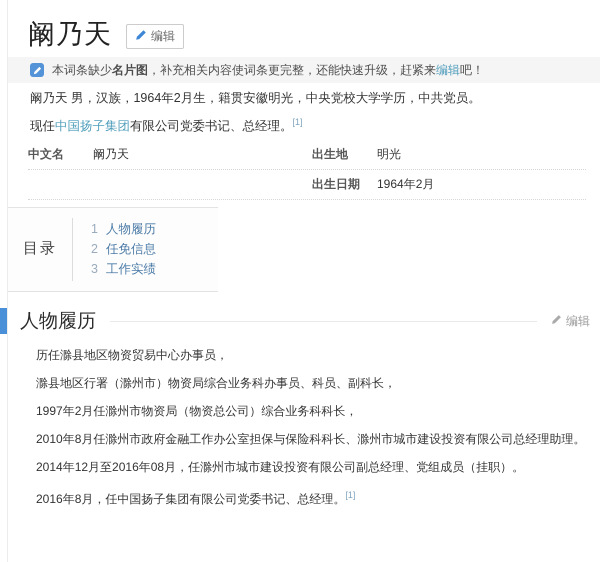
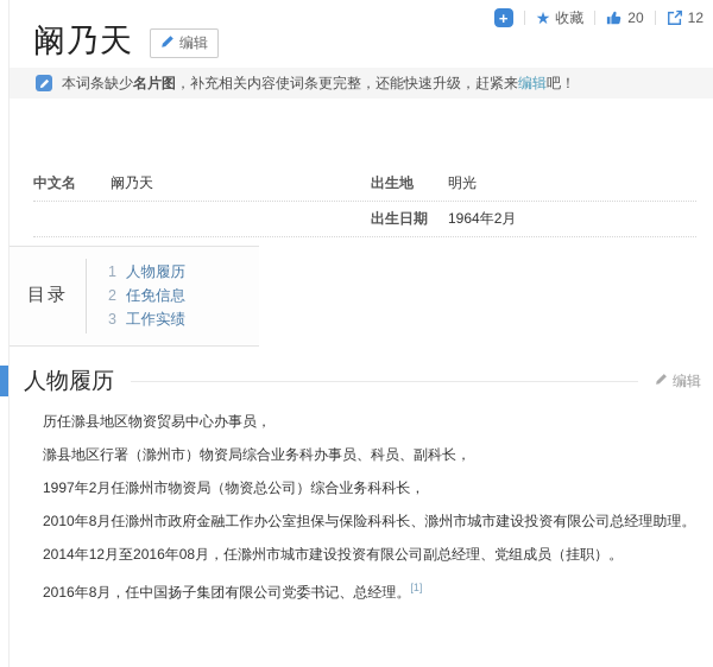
+ +
+ ★
+ 收藏
+ 20
+ 12
  阚乃天
  编辑
  本词条缺少名片图，补充相关内容使词条更完整，还能快速升级，赶紧来编辑吧！
- 阚乃天 男，汉族，1964年2月生，籍贯安徽明光，中央党校大学学历，中共党员。
- 现任中国扬子集团有限公司党委书记、总经理。[1]
  中文名
  阚乃天
  出生地
  明光
  出生日期
  1964年2月
  目录
  1
  人物履历
  2
  任免信息
  3
  工作实绩
  人物履历
  编辑
  历任滁县地区物资贸易中心办事员，
  滁县地区行署（滁州市）物资局综合业务科办事员、科员、副科长，
  1997年2月任滁州市物资局（物资总公司）综合业务科科长，
  2010年8月任滁州市政府金融工作办公室担保与保险科科长、滁州市城市建设投资有限公司总经理助理。
  2014年12月至2016年08月，任滁州市城市建设投资有限公司副总经理、党组成员（挂职）。
  2016年8月，任中国扬子集团有限公司党委书记、总经理。[1]
